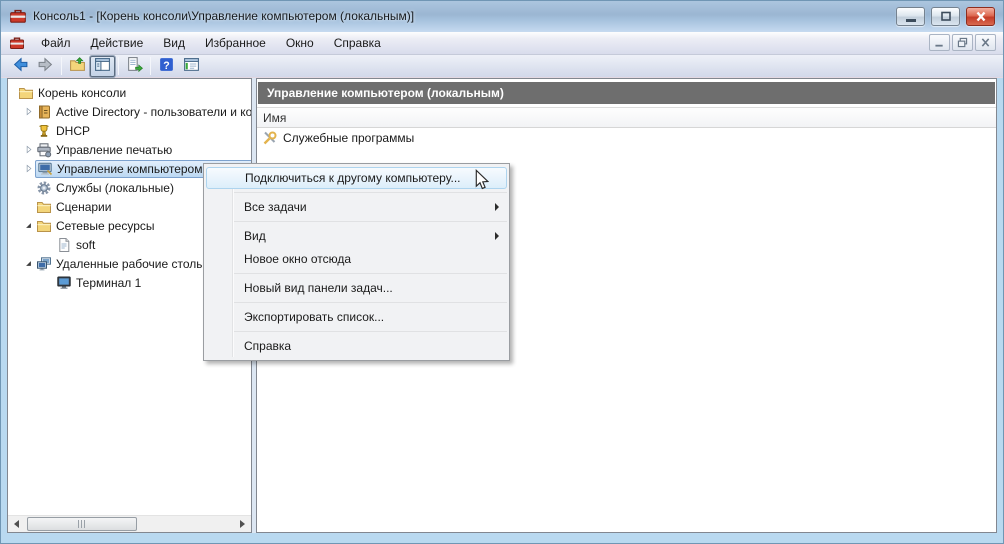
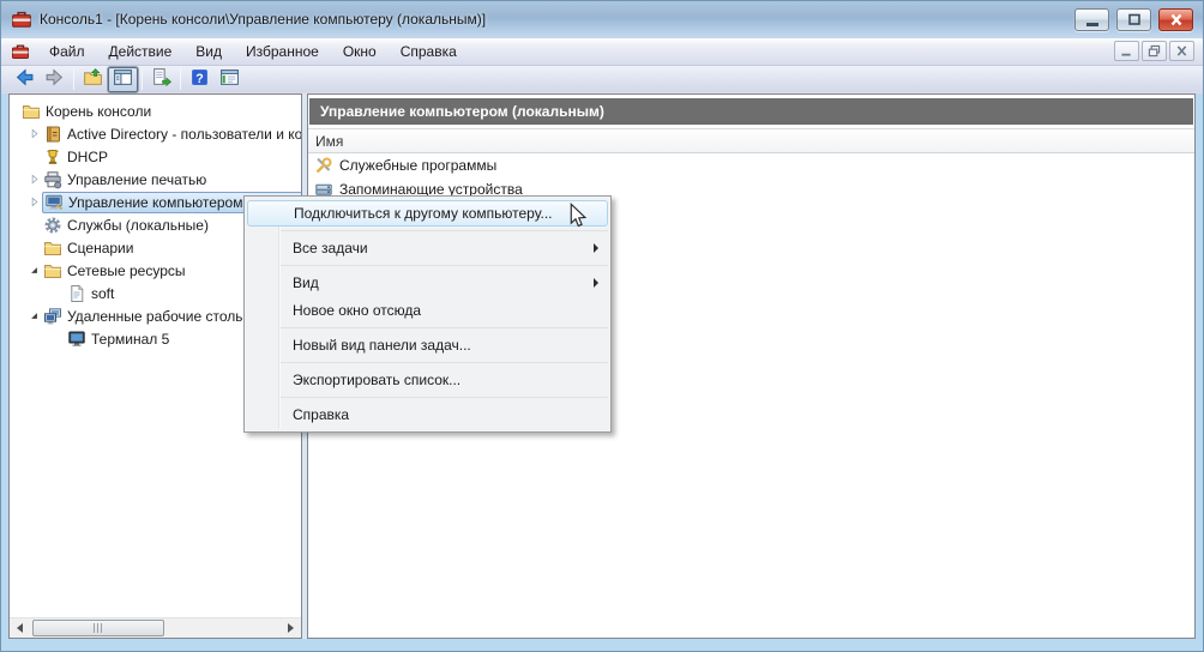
- Консоль1 - [Корень консоли\Управление компьютером (локальным)]
+ Консоль1 - [Корень консоли\Управление компьютеру (локальным)]
  Файл
  Действие
  Вид
  Избранное
  Окно
  Справка
  ?
  Корень консоли
  Active Directory - пользователи и ко
  DHCP
  Управление печатью
  Службы (локальные)
  Сценарии
  Сетевые ресурсы
  soft
  Удаленные рабочие столы
- Терминал 1
+ Терминал 5
  Управление компьютером (локальным)
  Имя
  Служебные программы
+ Запоминающие устройства
  Подключиться к другому компьютеру...
  Все задачи
  Вид
  Новое окно отсюда
  Новый вид панели задач...
  Экспортировать список...
  Справка
